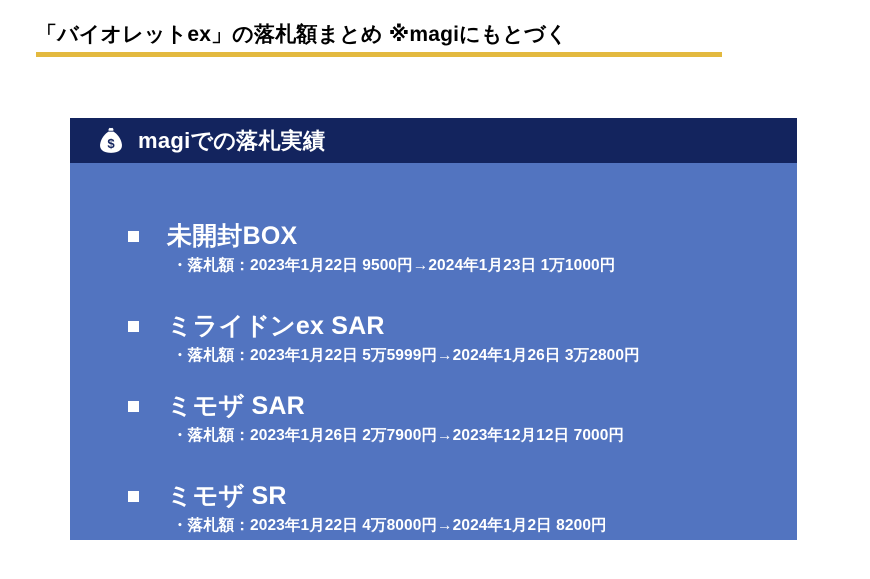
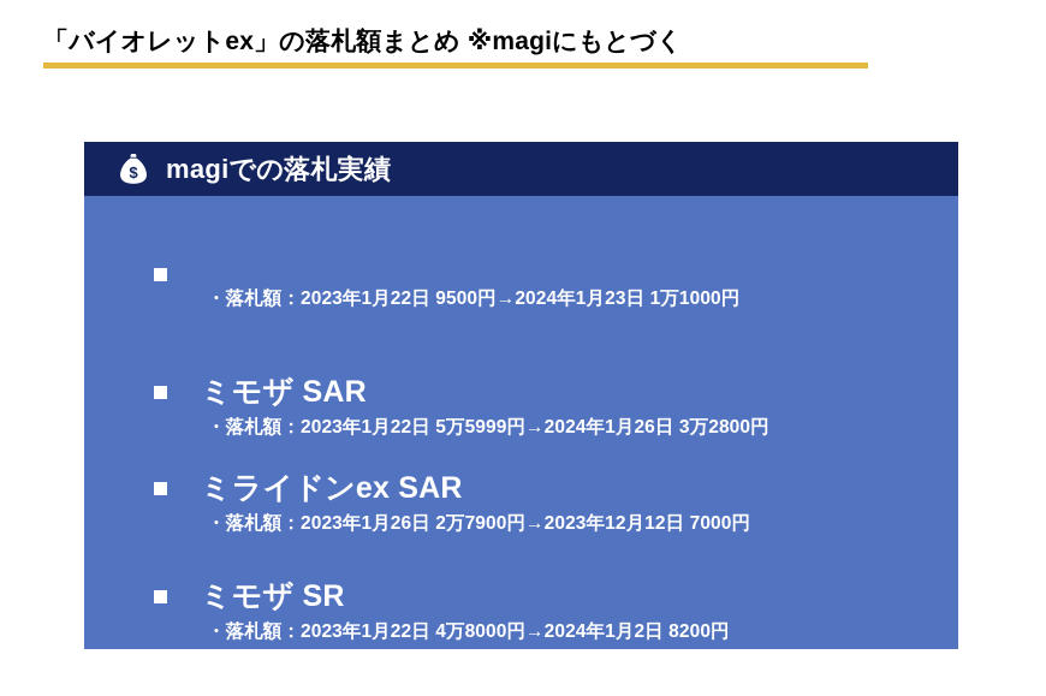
  「バイオレットex」の落札額まとめ ※magiにもとづく
  $
  magiでの落札実績
- 未開封BOX
  ・落札額：2023年1月22日 9500円→2024年1月23日 1万1000円
- ミライドンex SAR
+ ミモザ SAR
  ・落札額：2023年1月22日 5万5999円→2024年1月26日 3万2800円
- ミモザ SAR
+ ミライドンex SAR
  ・落札額：2023年1月26日 2万7900円→2023年12月12日 7000円
  ミモザ SR
  ・落札額：2023年1月22日 4万8000円→2024年1月2日 8200円
